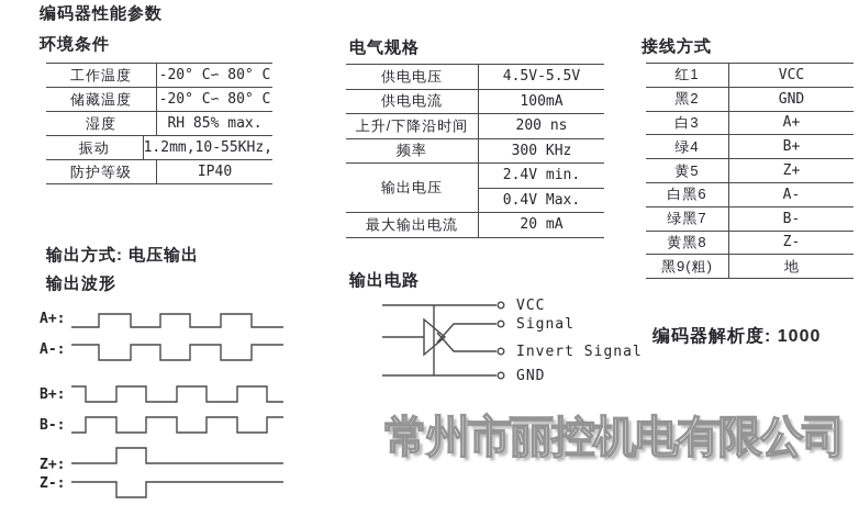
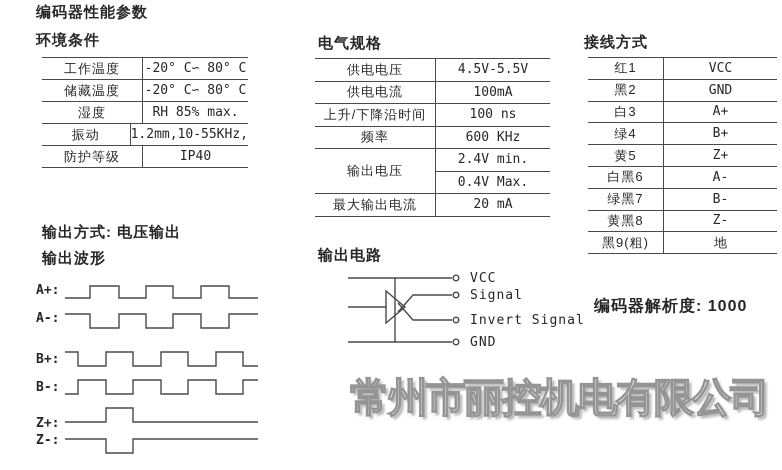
  编码器性能参数
  环境条件
  电气规格
  接线方式
  输出方式: 电压输出
  输出波形
  输出电路
  编码器解析度: 1000
  工作温度
  -20° C∽ 80° C
  储藏温度
  -20° C∽ 80° C
  湿度
  RH 85% max.
  振动
  1.2mm,10-55KHz,
  防护等级
  IP40
  供电电压
  4.5V-5.5V
  供电电流
  100mA
  上升/下降沿时间
- 200 ns
+ 100 ns
  频率
- 300 KHz
+ 600 KHz
  输出电压
  2.4V min.
  0.4V Max.
  最大输出电流
  20 mA
  红1
  VCC
  黑2
  GND
  白3
  A+
  绿4
  B+
  黄5
  Z+
  白黑6
  A-
  绿黑7
  B-
  黄黑8
  Z-
  黑9(粗)
  地
  A+:
  A-:
  B+:
  B-:
  Z+:
  Z-:
  VCC
  Signal
  Invert Signal
  GND
  常州市丽控机电有限公司
